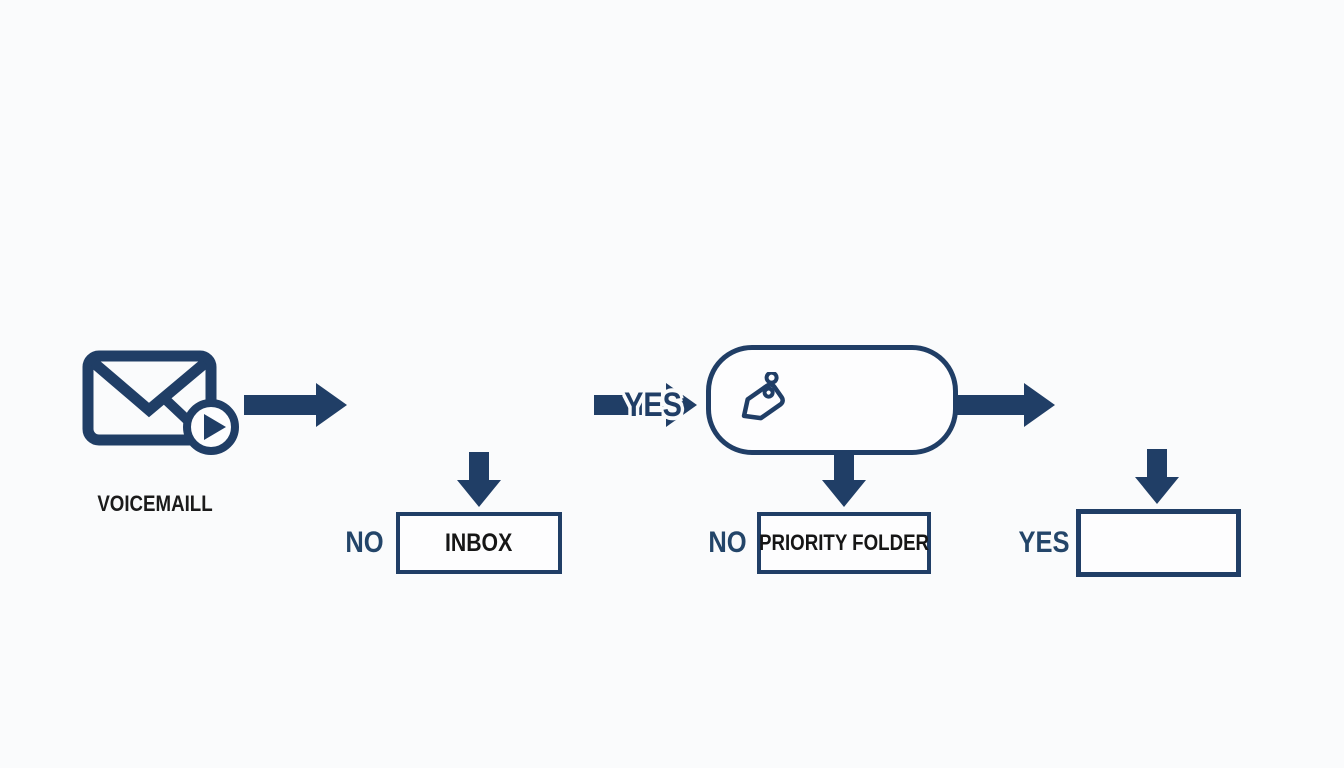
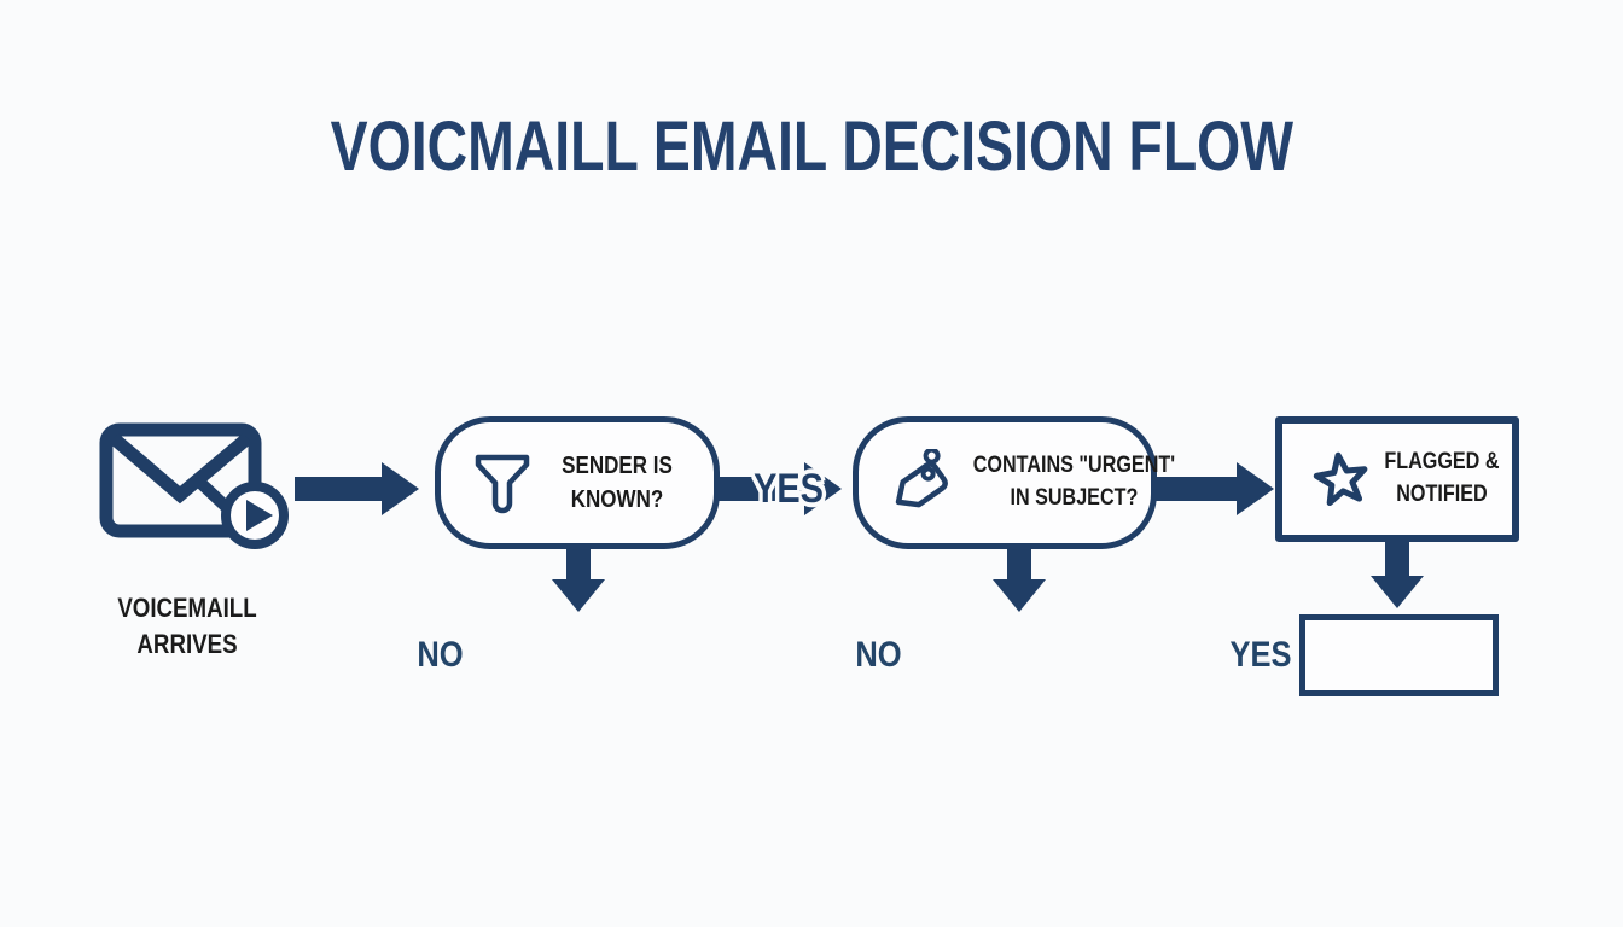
+ VOICMAILL EMAIL DECISION FLOW
  VOICEMAILL
+ ARRIVES
+ SENDER IS
+ KNOWN?
  YES
+ CONTAINS "URGENT'
+ IN SUBJECT?
+ FLAGGED &
+ NOTIFIED
  NO
  NO
  YES
- INBOX
- PRIORITY FOLDER
